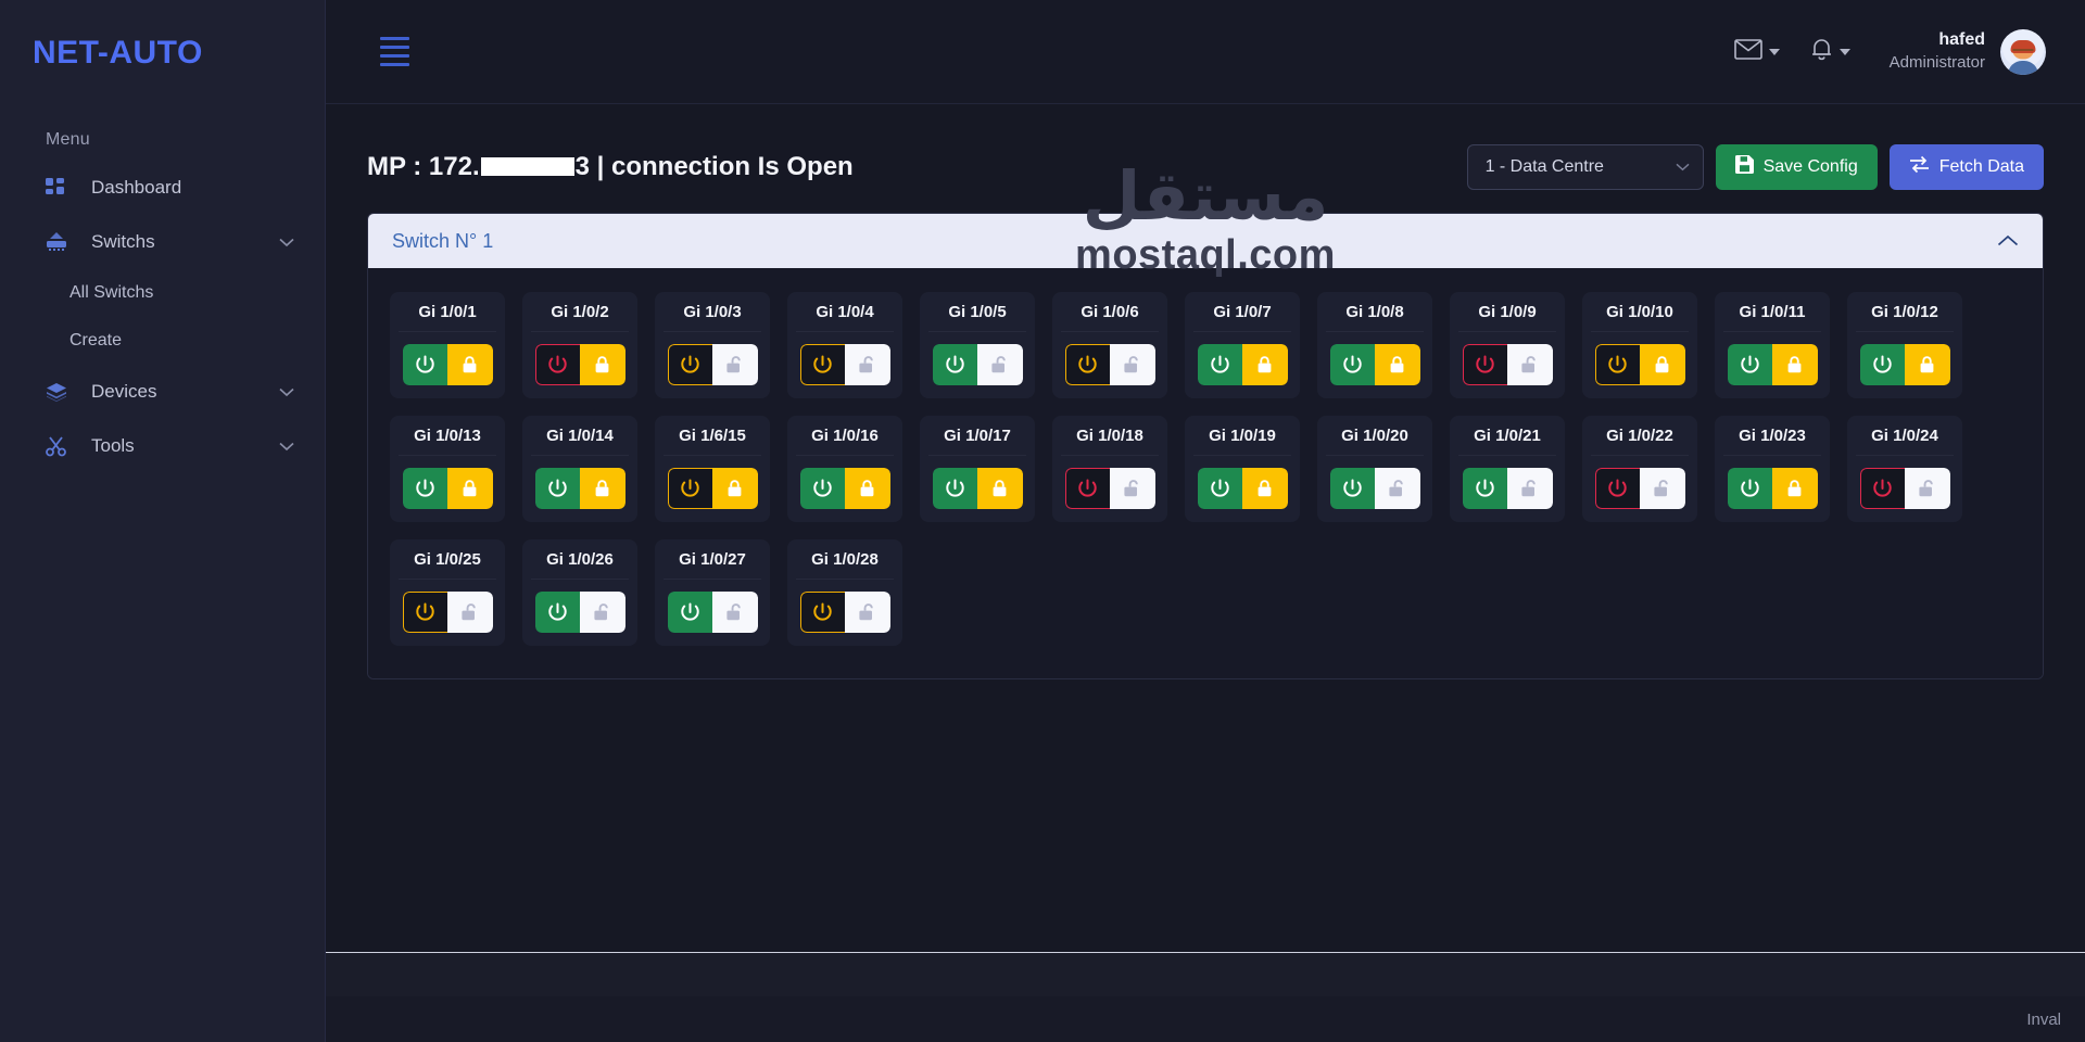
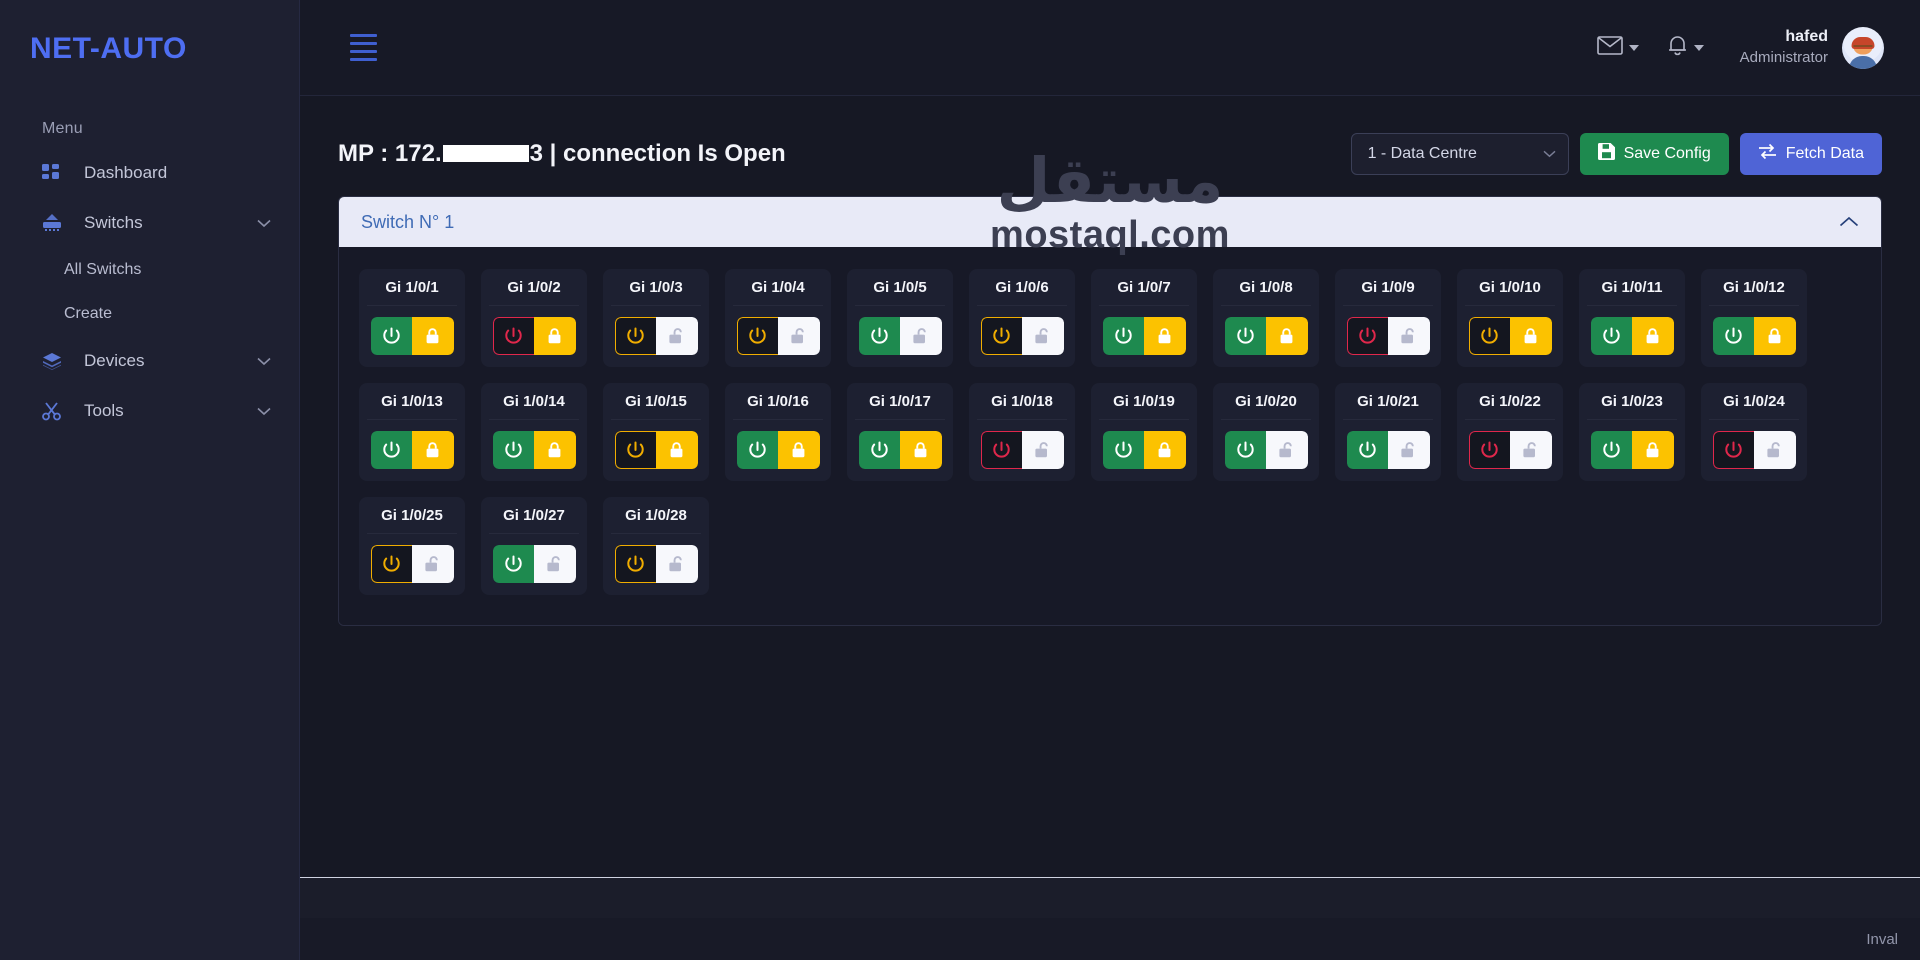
  NET-AUTO
  Menu
  Dashboard
  Switchs
  All Switchs
  Create
  Devices
  Tools
  hafed
  Administrator
  MP : 172.
  3 | connection Is Open
  1 - Data Centre
  Save Config
  Fetch Data
  Switch N° 1
  Gi 1/0/1
  Gi 1/0/2
  Gi 1/0/3
  Gi 1/0/4
  Gi 1/0/5
  Gi 1/0/6
  Gi 1/0/7
  Gi 1/0/8
  Gi 1/0/9
  Gi 1/0/10
  Gi 1/0/11
  Gi 1/0/12
  Gi 1/0/13
  Gi 1/0/14
- Gi 1/6/15
+ Gi 1/0/15
  Gi 1/0/16
  Gi 1/0/17
  Gi 1/0/18
  Gi 1/0/19
  Gi 1/0/20
  Gi 1/0/21
  Gi 1/0/22
  Gi 1/0/23
  Gi 1/0/24
  Gi 1/0/25
- Gi 1/0/26
  Gi 1/0/27
  Gi 1/0/28
  مستقل
  mostaql.com
  Inval
